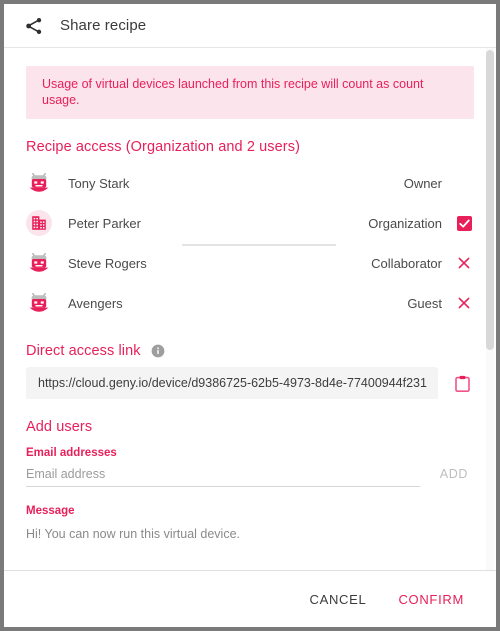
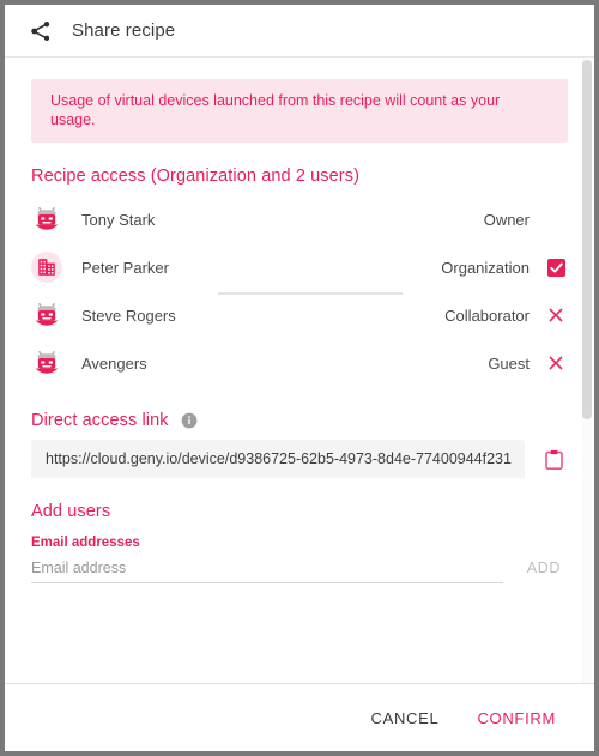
  Share recipe
- Usage of virtual devices launched from this recipe will count as count usage.
+ Usage of virtual devices launched from this recipe will count as your usage.
  Recipe access (Organization and 2 users)
  Tony Stark
  Owner
  Peter Parker
  Organization
  Steve Rogers
  Collaborator
  Avengers
  Guest
  Direct access link
  https://cloud.geny.io/device/d9386725-62b5-4973-8d4e-77400944f231
  Add users
  Email addresses
  Email address
  ADD
- Message
- Hi! You can now run this virtual device.
  CANCEL
  CONFIRM
